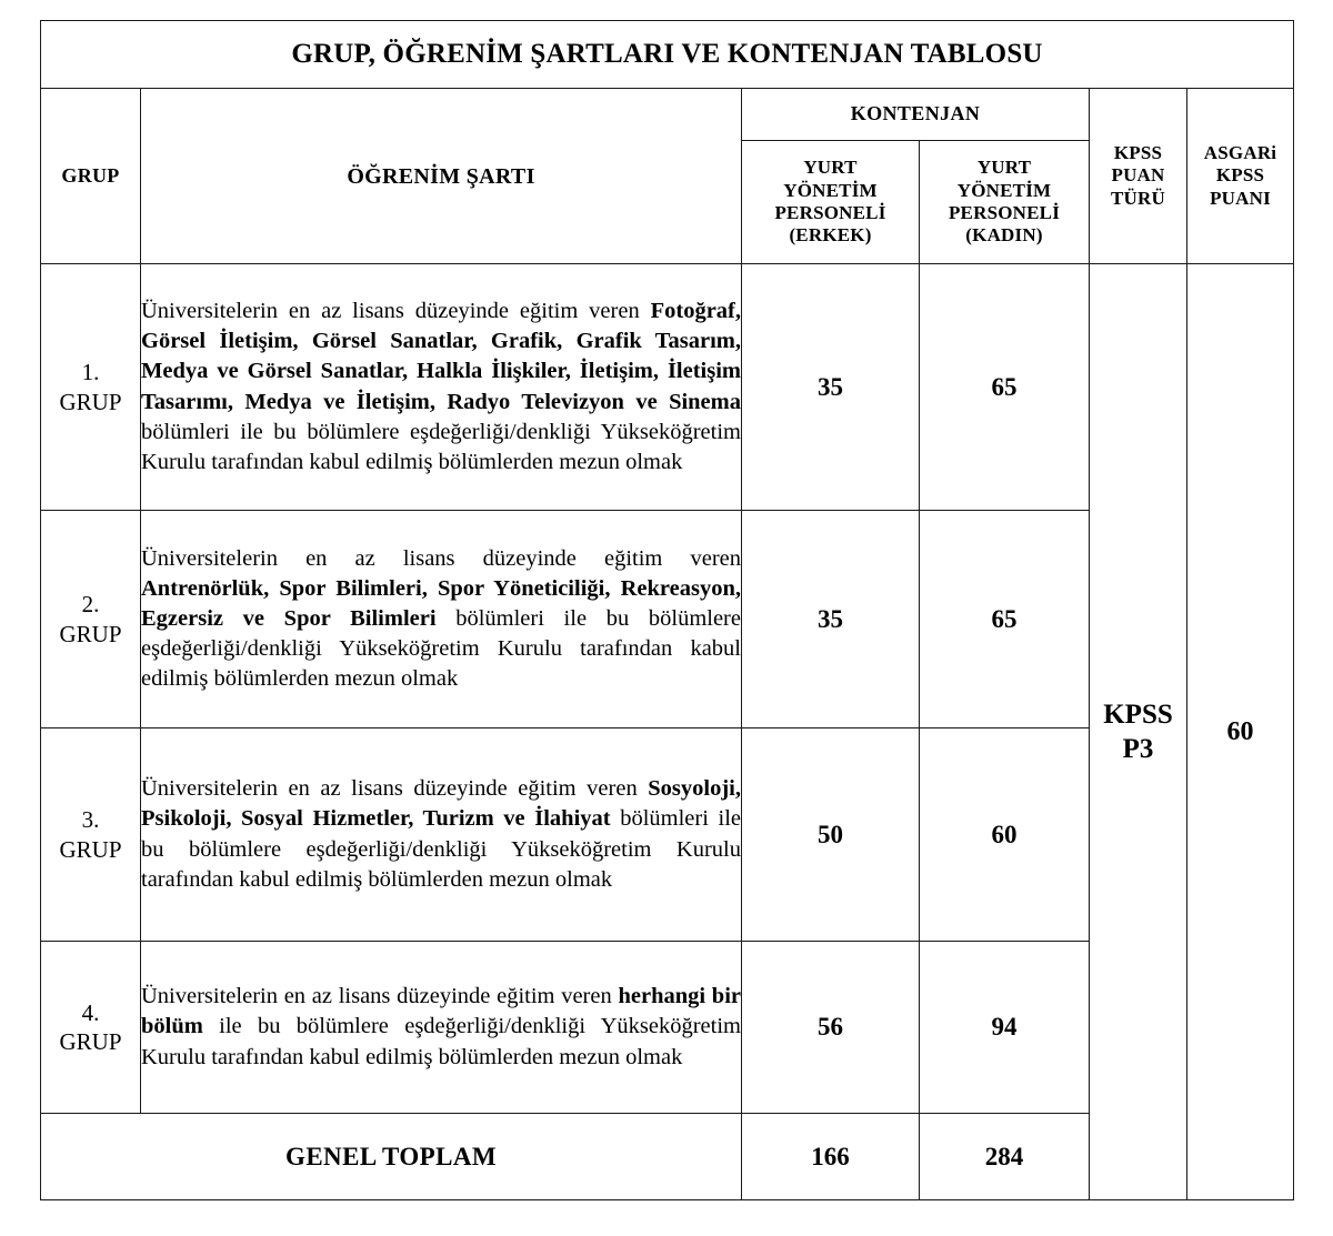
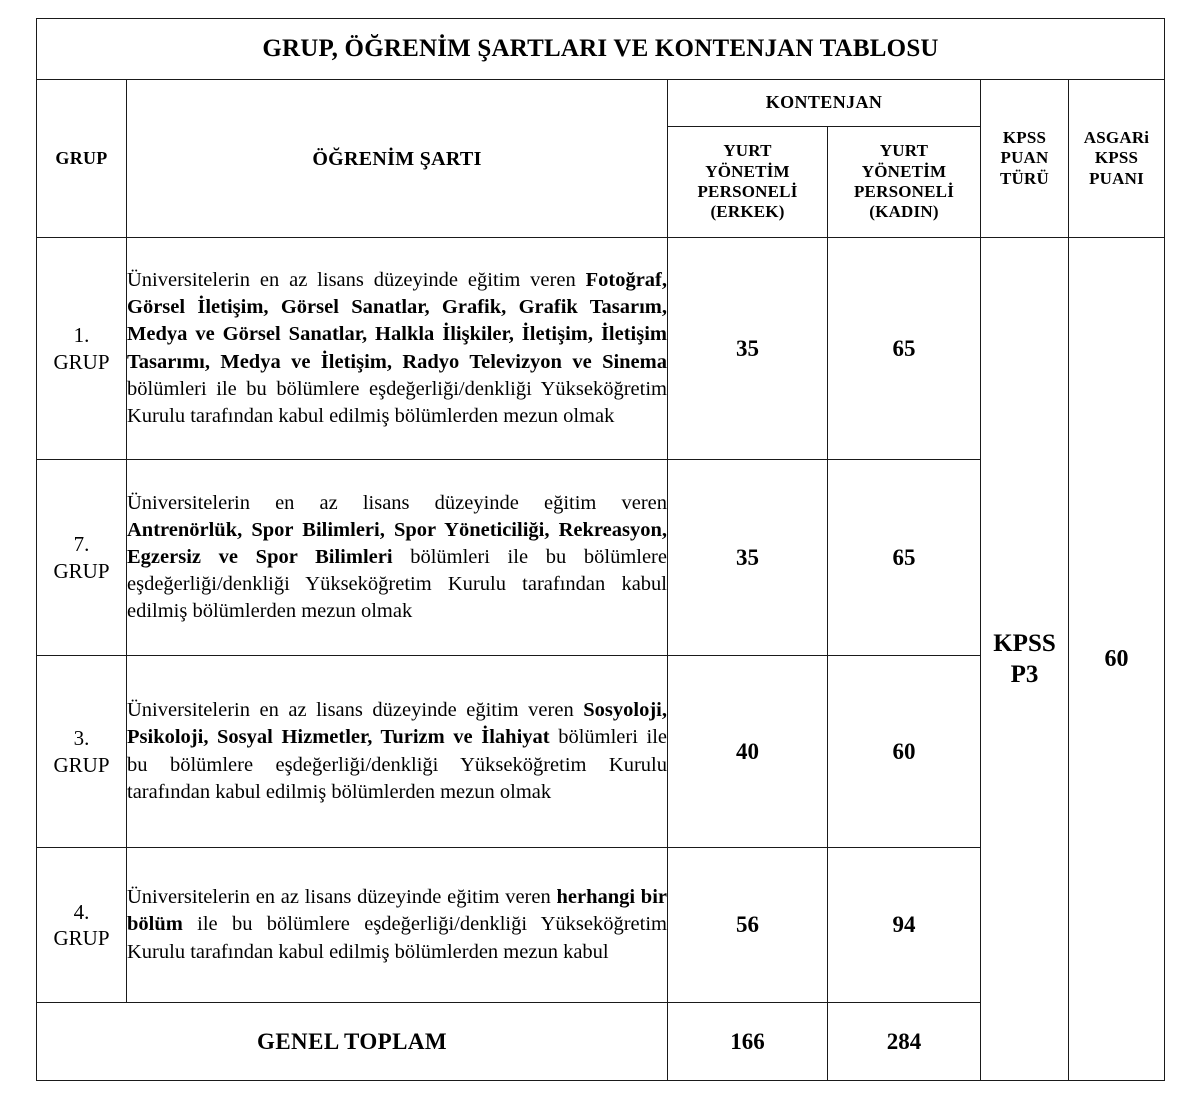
  GRUP, ÖĞRENİM ŞARTLARI VE KONTENJAN TABLOSU
  GRUP	ÖĞRENİM ŞARTI	KONTENJAN	KPSS PUAN TÜRÜ	ASGARi KPSS PUANI
  YURT YÖNETİM PERSONELİ (ERKEK)	YURT YÖNETİM PERSONELİ (KADIN)
  1. GRUP	Üniversitelerin en az lisans düzeyinde eğitim veren Fotoğraf, Görsel İletişim, Görsel Sanatlar, Grafik, Grafik Tasarım, Medya ve Görsel Sanatlar, Halkla İlişkiler, İletişim, İletişim Tasarımı, Medya ve İletişim, Radyo Televizyon ve Sinema bölümleri ile bu bölümlere eşdeğerliği/denkliği Yükseköğretim Kurulu tarafından kabul edilmiş bölümlerden mezun olmak	35	65	KPSS P3	60
- 2. GRUP	Üniversitelerin en az lisans düzeyinde eğitim veren Antrenörlük, Spor Bilimleri, Spor Yöneticiliği, Rekreasyon, Egzersiz ve Spor Bilimleri bölümleri ile bu bölümlere eşdeğerliği/denkliği Yükseköğretim Kurulu tarafından kabul edilmiş bölümlerden mezun olmak	35	65
+ 7. GRUP	Üniversitelerin en az lisans düzeyinde eğitim veren Antrenörlük, Spor Bilimleri, Spor Yöneticiliği, Rekreasyon, Egzersiz ve Spor Bilimleri bölümleri ile bu bölümlere eşdeğerliği/denkliği Yükseköğretim Kurulu tarafından kabul edilmiş bölümlerden mezun olmak	35	65
- 3. GRUP	Üniversitelerin en az lisans düzeyinde eğitim veren Sosyoloji, Psikoloji, Sosyal Hizmetler, Turizm ve İlahiyat bölümleri ile bu bölümlere eşdeğerliği/denkliği Yükseköğretim Kurulu tarafından kabul edilmiş bölümlerden mezun olmak	50	60
+ 3. GRUP	Üniversitelerin en az lisans düzeyinde eğitim veren Sosyoloji, Psikoloji, Sosyal Hizmetler, Turizm ve İlahiyat bölümleri ile bu bölümlere eşdeğerliği/denkliği Yükseköğretim Kurulu tarafından kabul edilmiş bölümlerden mezun olmak	40	60
- 4. GRUP	Üniversitelerin en az lisans düzeyinde eğitim veren herhangi bir bölüm ile bu bölümlere eşdeğerliği/denkliği Yükseköğretim Kurulu tarafından kabul edilmiş bölümlerden mezun olmak	56	94
+ 4. GRUP	Üniversitelerin en az lisans düzeyinde eğitim veren herhangi bir bölüm ile bu bölümlere eşdeğerliği/denkliği Yükseköğretim Kurulu tarafından kabul edilmiş bölümlerden mezun kabul	56	94
  GENEL TOPLAM	166	284
